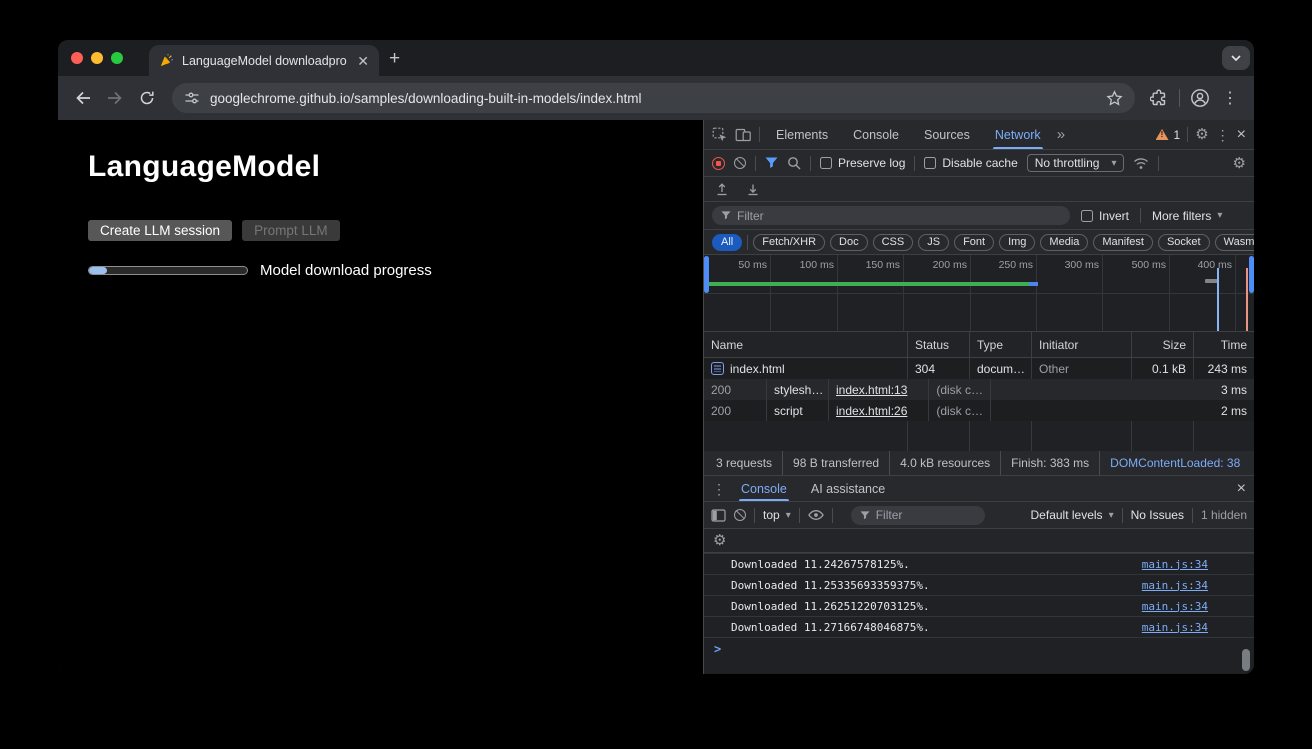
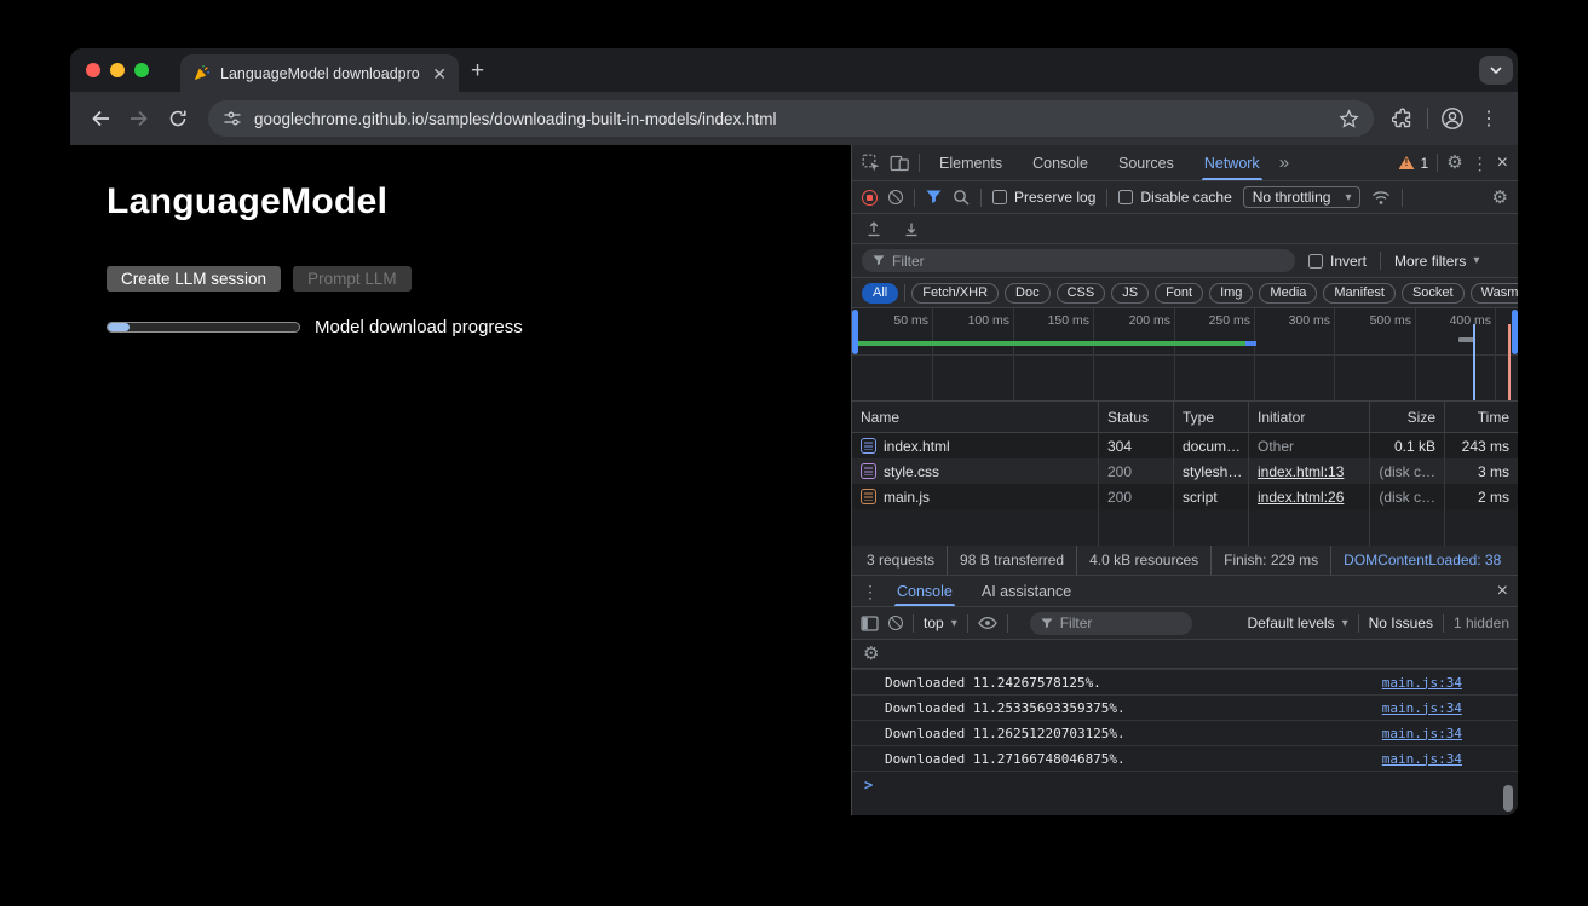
  LanguageModel downloadpro
  ✕
  +
  googlechrome.github.io/samples/downloading-built-in-models/index.html
  ⋮
  LanguageModel
  Create LLM session
  Prompt LLM
  Model download progress
  Elements
  Console
  Sources
  Network
  »
  !
  1
  ⚙
  ⋮
  ×
  Preserve log
  Disable cache
  No throttling
  ▾
  ⚙
  Filter
  Invert
  More filters
  ▾
  All
  Fetch/XHR
  Doc
  CSS
  JS
  Font
  Img
  Media
  Manifest
  Socket
  Wasm
  50 ms
  100 ms
  150 ms
  200 ms
  250 ms
  300 ms
  500 ms
  400 ms
  Name
  Status
  Type
  Initiator
  Size
  Time
  index.html
  304
  docum…
  Other
  0.1 kB
  243 ms
+ style.css
  200
  stylesh…
  index.html:13
  (disk c…
  3 ms
+ main.js
  200
  script
  index.html:26
  (disk c…
  2 ms
  3 requests
  98 B transferred
  4.0 kB resources
- Finish: 383 ms
+ Finish: 229 ms
  DOMContentLoaded: 38
  ⋮
  Console
  AI assistance
  ×
  top
  ▾
  Filter
  Default levels
  ▾
  No Issues
  1 hidden
  ⚙
  Downloaded 11.24267578125%.
  main.js:34
  Downloaded 11.25335693359375%.
  main.js:34
  Downloaded 11.26251220703125%.
  main.js:34
  Downloaded 11.27166748046875%.
  main.js:34
  >
